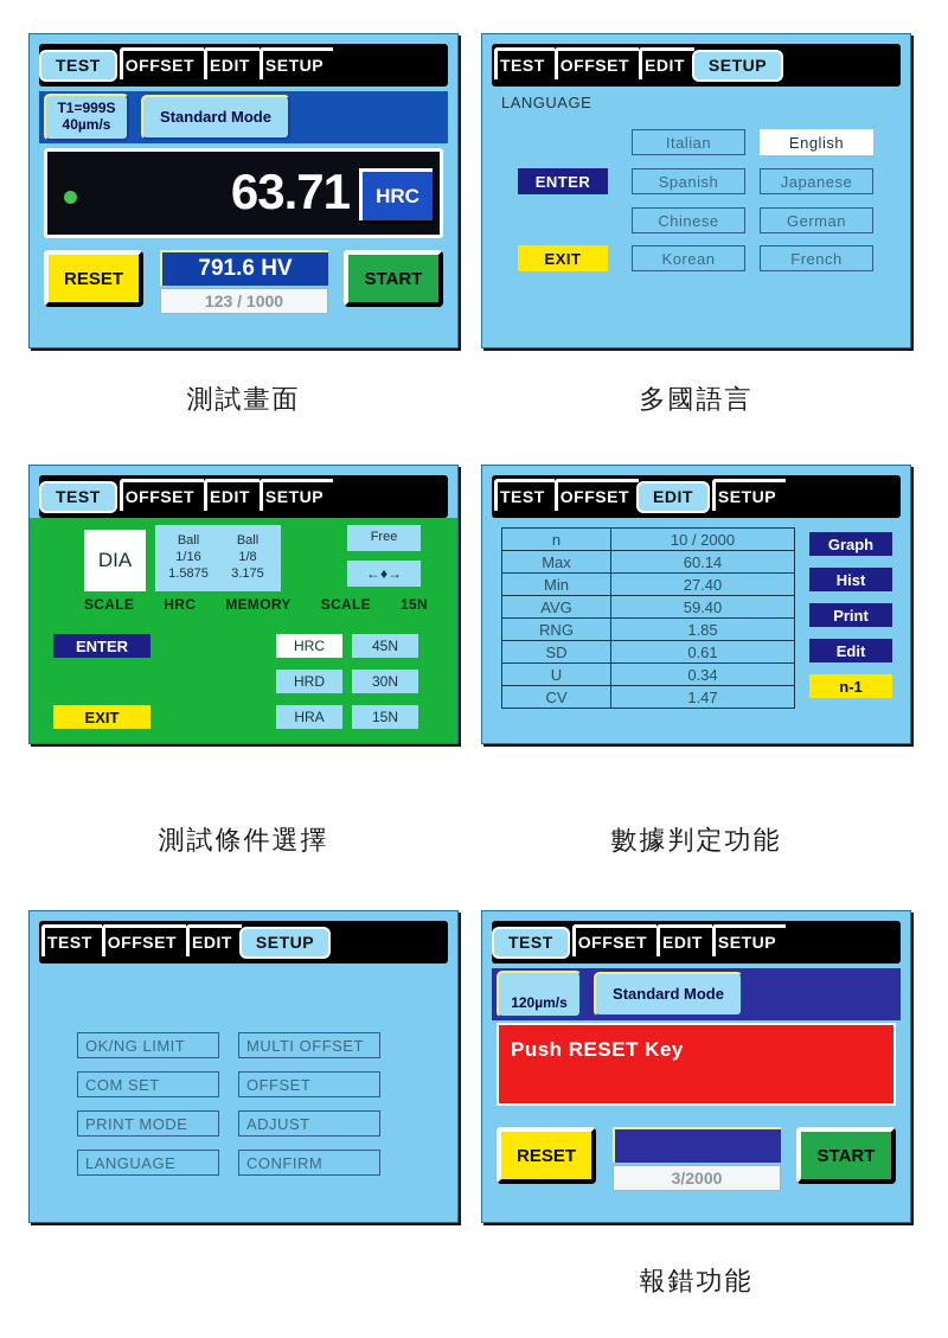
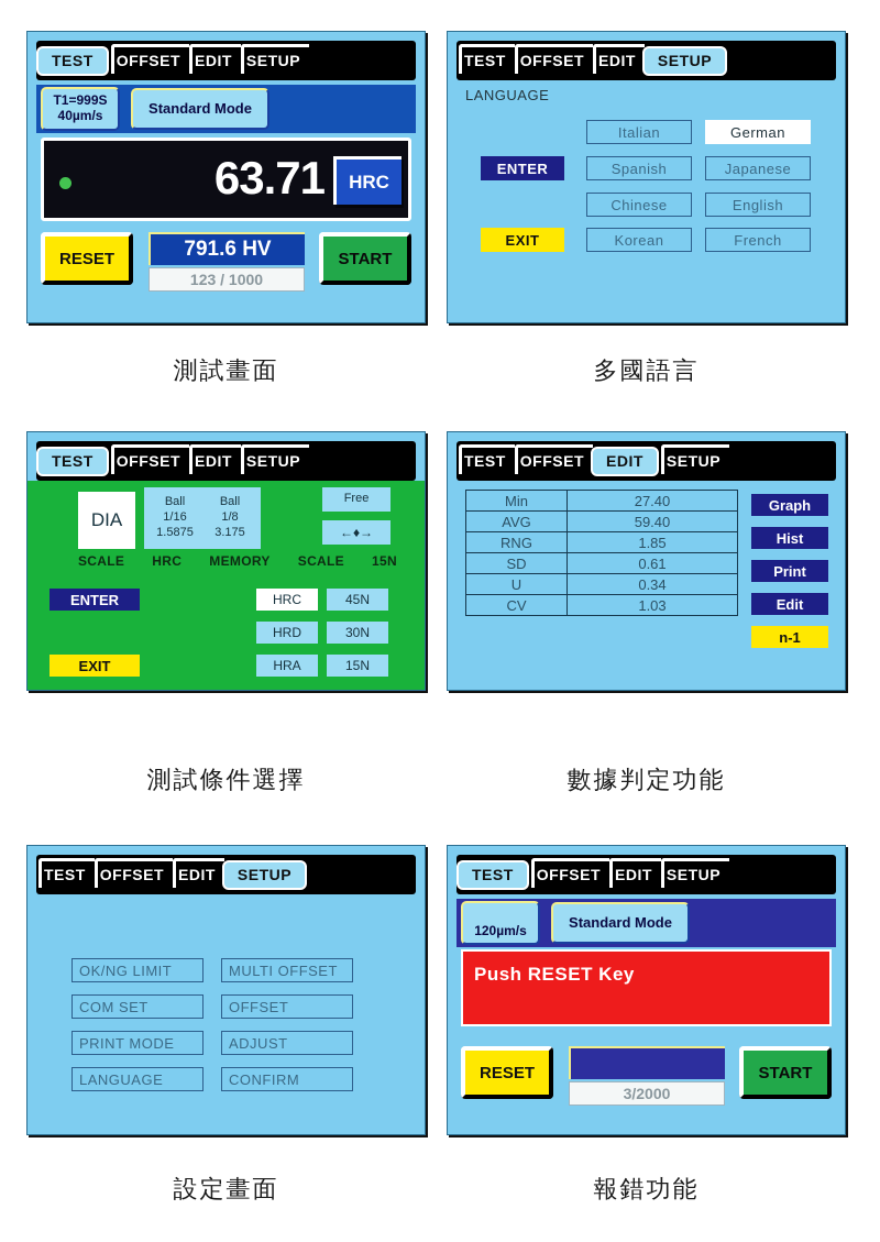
  TEST
  OFFSET
  EDIT
  SETUP
  T1=999S
  40µm/s
  Standard Mode
  63.71
  HRC
  RESET
  791.6 HV
  123 / 1000
  START
  測試畫面
  TEST
  OFFSET
  EDIT
  SETUP
  LANGUAGE
  Italian
  Spanish
  Chinese
  Korean
- English
+ German
  Japanese
- German
+ English
  French
  ENTER
  EXIT
  多國語言
  TEST
  OFFSET
  EDIT
  SETUP
  DIA
  Ball
  1/16
  1.5875
  Ball
  1/8
  3.175
  Free
  ←♦→
  SCALE
  HRC
  MEMORY
  SCALE
  15N
  ENTER
  EXIT
  HRC
  HRD
  HRA
  45N
  30N
  15N
  測試條件選擇
  TEST
  OFFSET
  EDIT
  SETUP
- n	10 / 2000
- Max	60.14
  Min	27.40
  AVG	59.40
  RNG	1.85
  SD	0.61
  U	0.34
- CV	1.47
+ CV	1.03
  Graph
  Hist
  Print
  Edit
  n-1
  數據判定功能
  TEST
  OFFSET
  EDIT
  SETUP
  OK/NG LIMIT
  COM SET
  PRINT MODE
  LANGUAGE
  MULTI OFFSET
  OFFSET
  ADJUST
  CONFIRM
+ 設定畫面
  TEST
  OFFSET
  EDIT
  SETUP
  120µm/s
  Standard Mode
  Push RESET Key
  RESET
  3/2000
  START
  報錯功能
